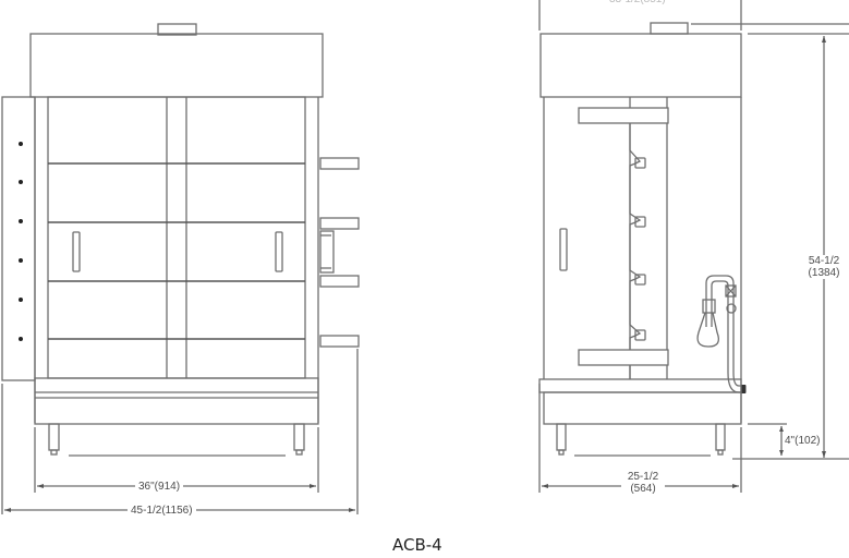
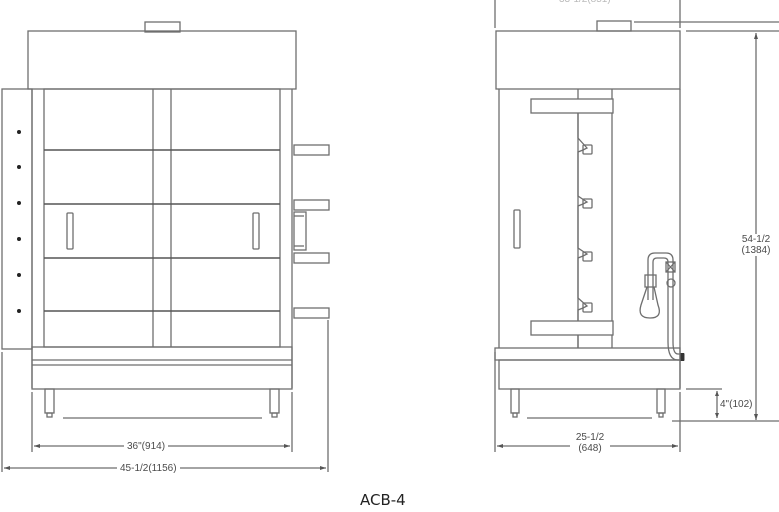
  36"(914)
  45-1/2(1156)
  54-1/2
  (1384)
  4"(102)
  25-1/2
- (564)
+ (648)
  ACB-4
